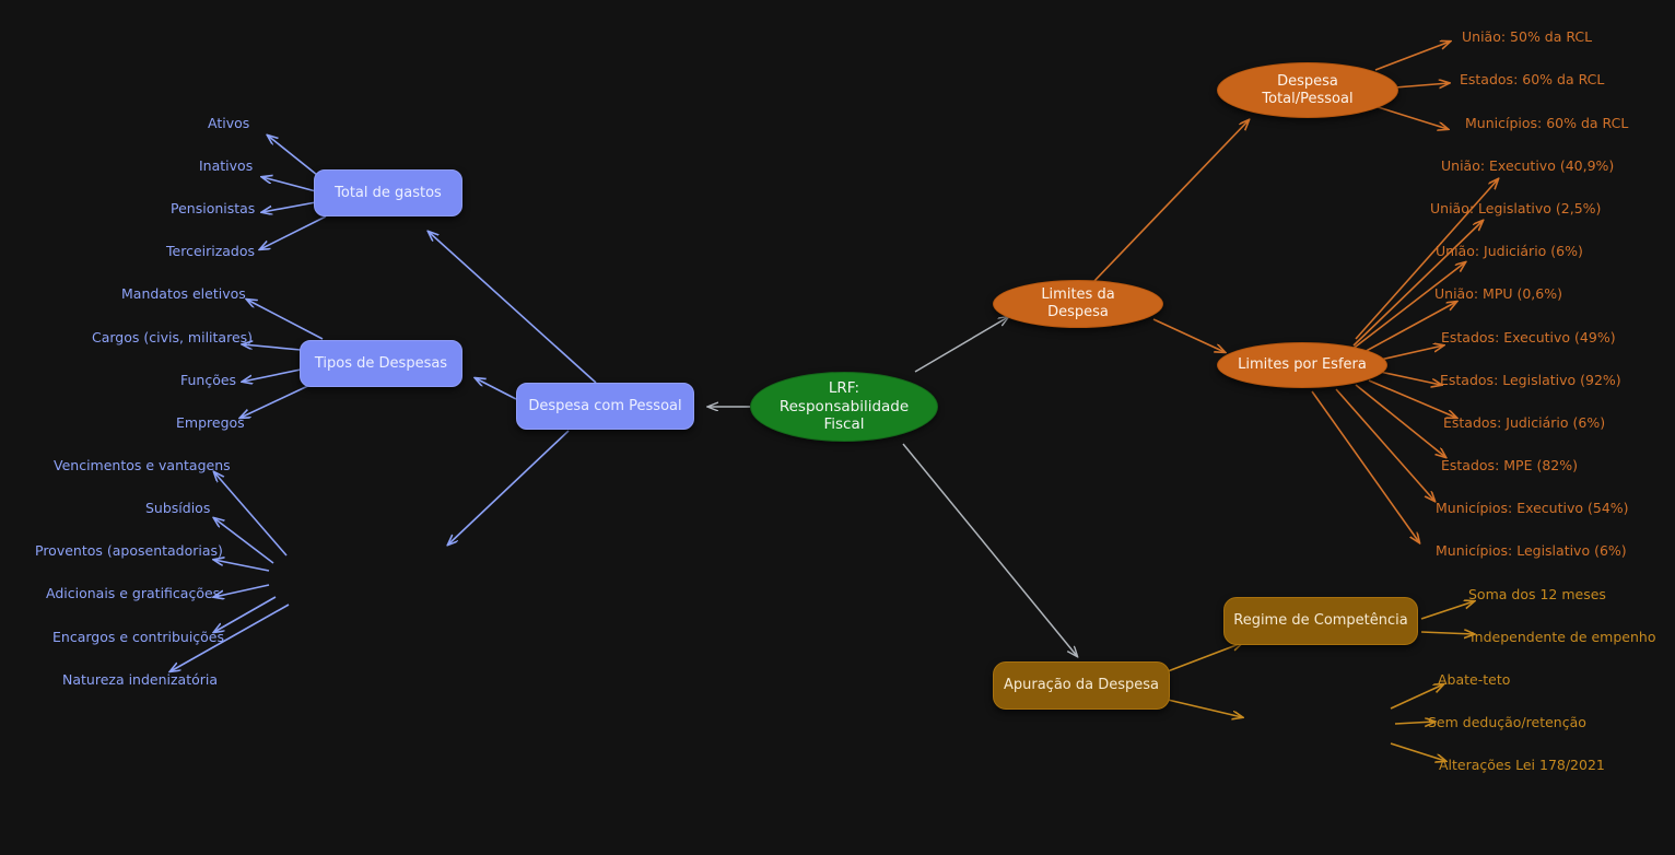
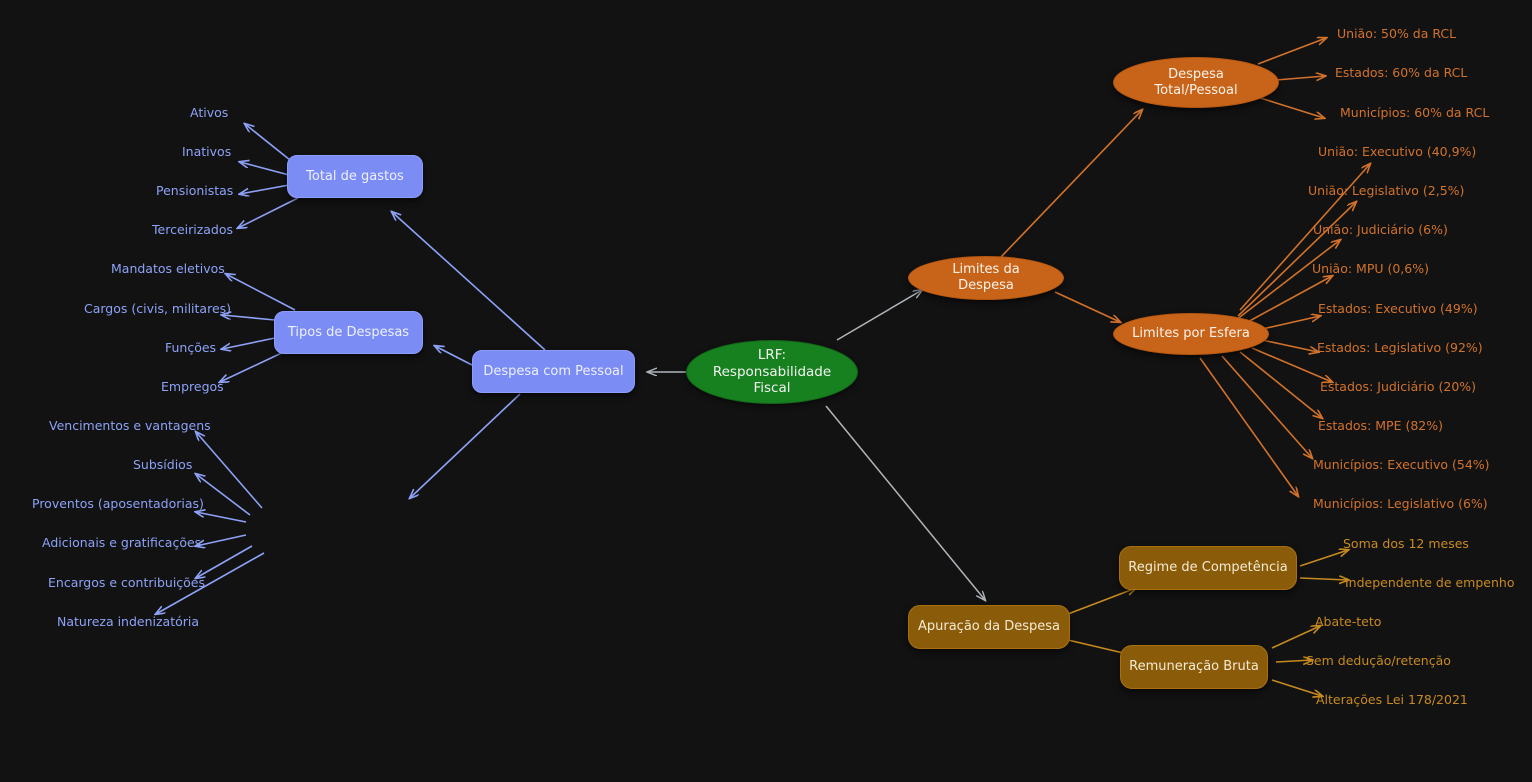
  LRF:
  Responsabilidade
  Fiscal
  Despesa com Pessoal
  Total de gastos
  Tipos de Despesas
  Ativos
  Inativos
  Pensionistas
  Terceirizados
  Mandatos eletivos
  Cargos (civis, militares)
  Funções
  Empregos
  Vencimentos e vantagens
  Subsídios
  Proventos (aposentadorias)
  Adicionais e gratificações
  Encargos e contribuições
  Natureza indenizatória
  Limites da
  Despesa
  Despesa
  Total/Pessoal
  Limites por Esfera
  União: 50% da RCL
  Estados: 60% da RCL
  Municípios: 60% da RCL
  União: Executivo (40,9%)
  União: Legislativo (2,5%)
  União: Judiciário (6%)
  União: MPU (0,6%)
  Estados: Executivo (49%)
  Estados: Legislativo (92%)
- Estados: Judiciário (6%)
+ Estados: Judiciário (20%)
  Estados: MPE (82%)
  Municípios: Executivo (54%)
  Municípios: Legislativo (6%)
  Apuração da Despesa
  Regime de Competência
+ Remuneração Bruta
  Soma dos 12 meses
  Independente de empenho
  Abate-teto
  Sem dedução/retenção
  Alterações Lei 178/2021
